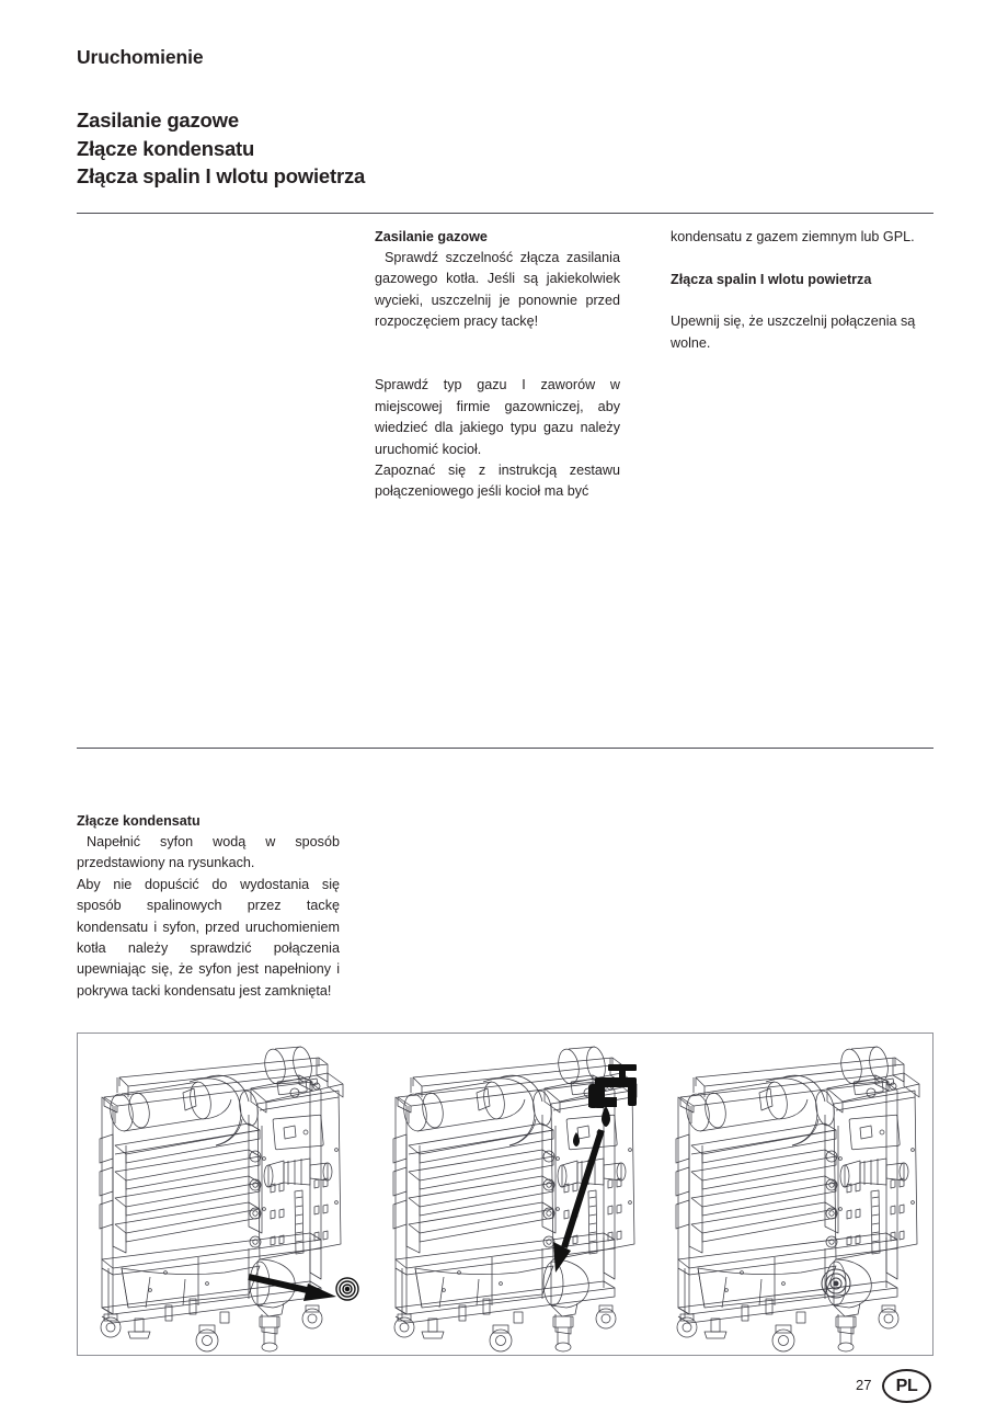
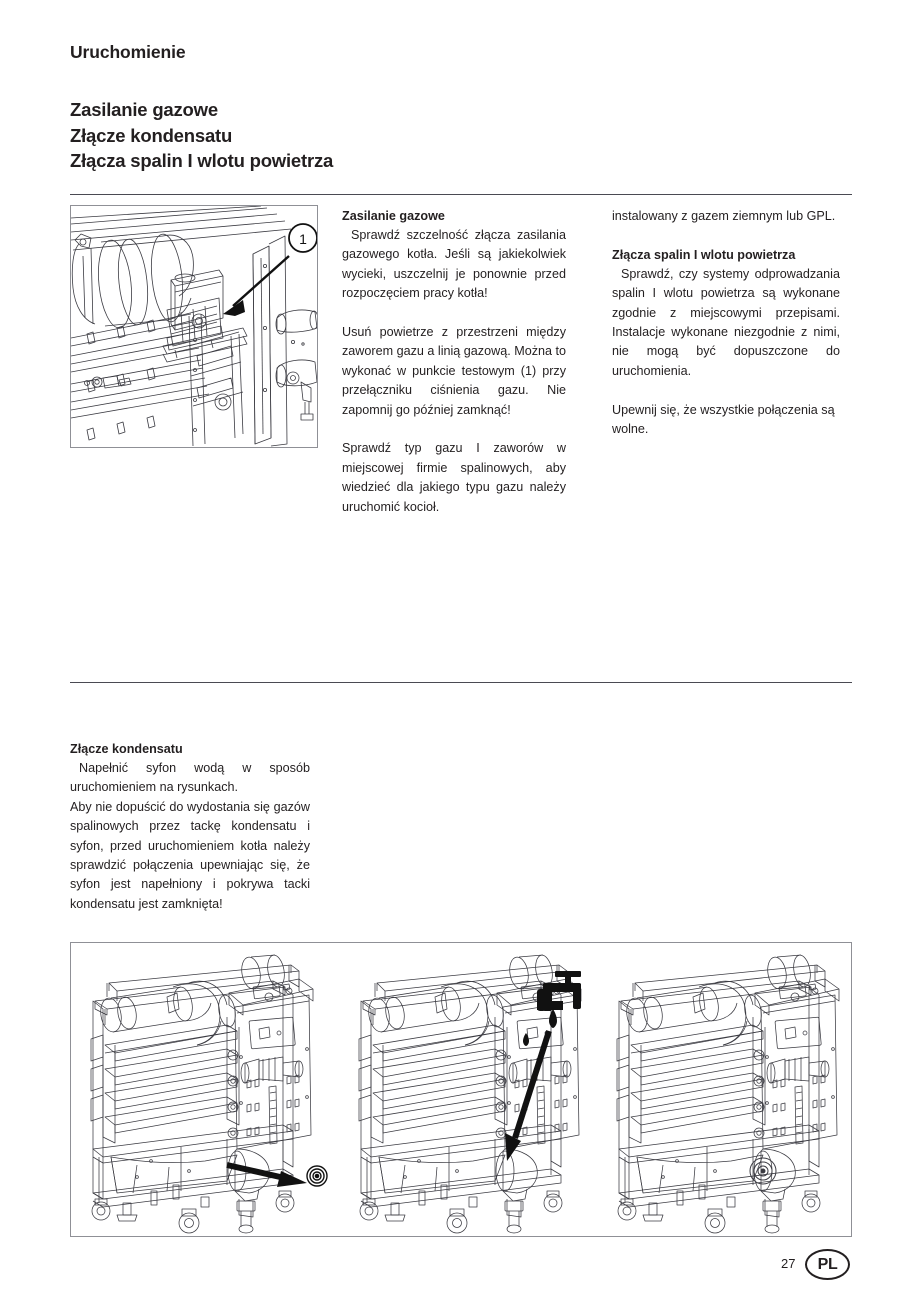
  Uruchomienie
  Zasilanie gazowe
  Złącze kondensatu
  Złącza spalin I wlotu powietrza
+ 1
  Zasilanie gazowe
- Sprawdź szczelność złącza zasilania gazowego kotła. Jeśli są jakiekolwiek wycieki, uszczelnij je ponownie przed rozpoczęciem pracy tackę!
+ Sprawdź szczelność złącza zasilania gazowego kotła. Jeśli są jakiekolwiek wycieki, uszczelnij je ponownie przed rozpoczęciem pracy kotła!
+ Usuń powietrze z przestrzeni między zaworem gazu a linią gazową. Można to wykonać w punkcie testowym (1) przy przełączniku ciśnienia gazu. Nie zapomnij go później zamknąć!
- Sprawdź typ gazu I zaworów w miejscowej firmie gazowniczej, aby wiedzieć dla jakiego typu gazu należy uruchomić kocioł.
+ Sprawdź typ gazu I zaworów w miejscowej firmie spalinowych, aby wiedzieć dla jakiego typu gazu należy uruchomić kocioł.
- Zapoznać się z instrukcją zestawu połączeniowego jeśli kocioł ma być
- kondensatu z gazem ziemnym lub GPL.
+ instalowany z gazem ziemnym lub GPL.
  Złącza spalin I wlotu powietrza
+ Sprawdź, czy systemy odprowadzania spalin I wlotu powietrza są wykonane zgodnie z miejscowymi przepisami. Instalacje wykonane niezgodnie z nimi, nie mogą być dopuszczone do uruchomienia.
- Upewnij się, że uszczelnij połączenia są wolne.
+ Upewnij się, że wszystkie połączenia są wolne.
  Złącze kondensatu
- Napełnić syfon wodą w sposób przedstawiony na rysunkach.
+ Napełnić syfon wodą w sposób uruchomieniem na rysunkach.
- Aby nie dopuścić do wydostania się sposób spalinowych przez tackę kondensatu i syfon, przed uruchomieniem kotła należy sprawdzić połączenia upewniając się, że syfon jest napełniony i pokrywa tacki kondensatu jest zamknięta!
+ Aby nie dopuścić do wydostania się gazów spalinowych przez tackę kondensatu i syfon, przed uruchomieniem kotła należy sprawdzić połączenia upewniając się, że syfon jest napełniony i pokrywa tacki kondensatu jest zamknięta!
  27
  PL
